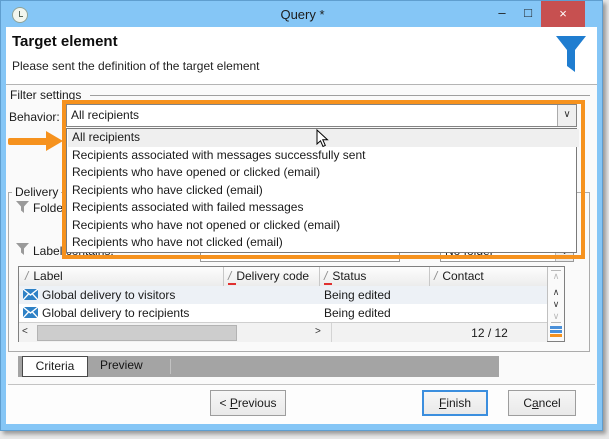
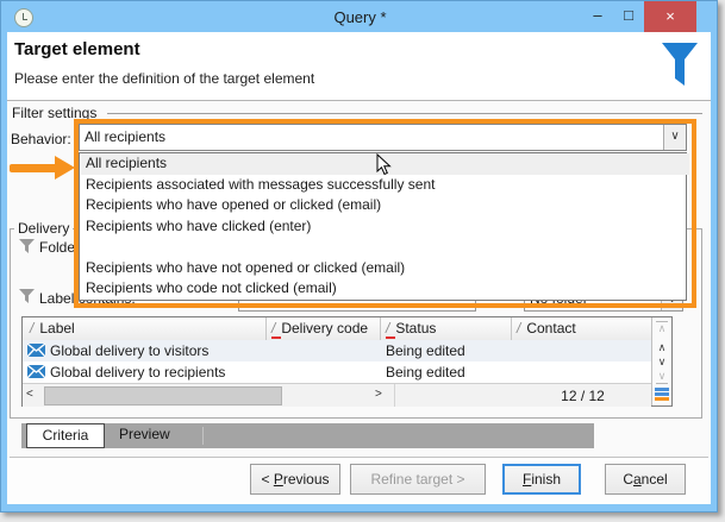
  Query *
  –
  □
  ×
  Target element
- Please sent the definition of the target element
+ Please enter the definition of the target element
  Filter settings
  Behavior:
  All recipients
  ∨
  Delivery
  Folde
  / Label
  / Delivery code
  / Status
  / Contact
  Global delivery to visitors
  Being edited
  Global delivery to recipients
  Being edited
  <
  >
  12 / 12
  ∧
  ∧
  ∨
  ∨
  Criteria
  Preview
  < Previous
+ Refine target >
  Finish
  Cancel
  All recipients
  Recipients associated with messages successfully sent
  Recipients who have opened or clicked (email)
- Recipients who have clicked (email)
+ Recipients who have clicked (enter)
- Recipients associated with failed messages
  Recipients who have not opened or clicked (email)
- Recipients who have not clicked (email)
+ Recipients who code not clicked (email)
